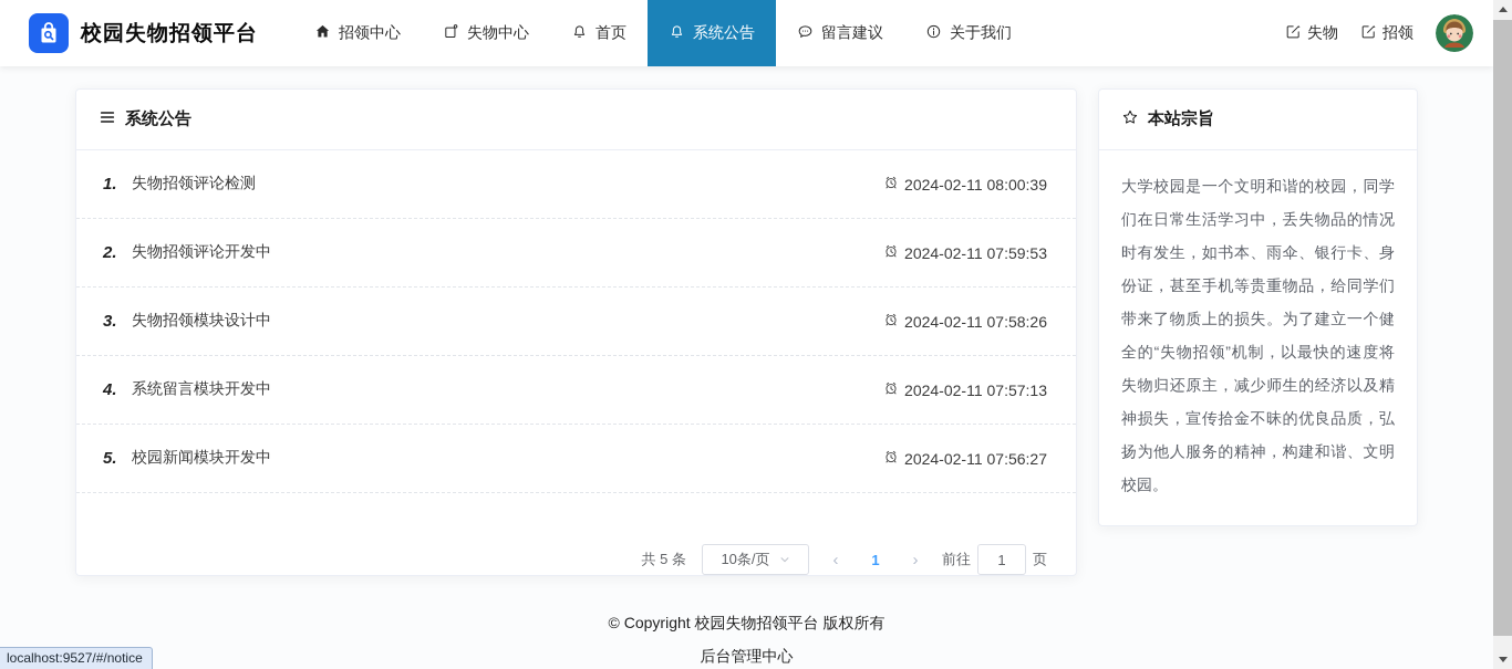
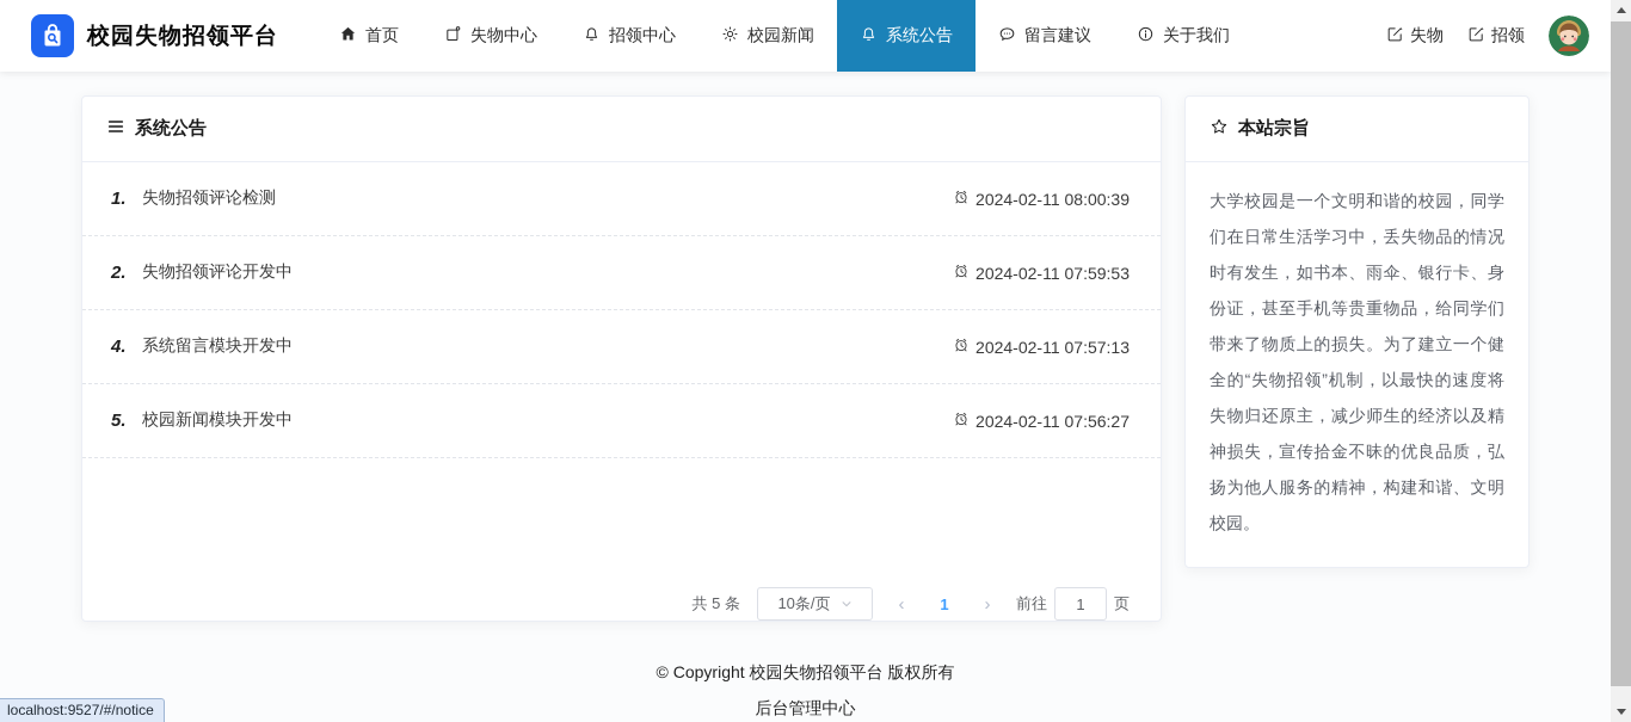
  校园失物招领平台
- 招领中心
+ 首页
  失物中心
- 首页
+ 招领中心
+ 校园新闻
  系统公告
  留言建议
  关于我们
  失物
  招领
  系统公告
  1.
  失物招领评论检测
  2024-02-11 08:00:39
  2.
  失物招领评论开发中
  2024-02-11 07:59:53
- 3.
- 失物招领模块设计中
- 2024-02-11 07:58:26
  4.
  系统留言模块开发中
  2024-02-11 07:57:13
  5.
  校园新闻模块开发中
  2024-02-11 07:56:27
  共 5 条
  10条/页
  ‹
  1
  ›
  前往
  1
  页
  本站宗旨
  大学校园是一个文明和谐的校园，同学们在日常生活学习中，丢失物品的情况时有发生，如书本、雨伞、银行卡、身份证，甚至手机等贵重物品，给同学们带来了物质上的损失。为了建立一个健全的“失物招领”机制，以最快的速度将失物归还原主，减少师生的经济以及精神损失，宣传拾金不昧的优良品质，弘扬为他人服务的精神，构建和谐、文明校园。
  © Copyright 校园失物招领平台 版权所有
  后台管理中心
  localhost:9527/#/notice
